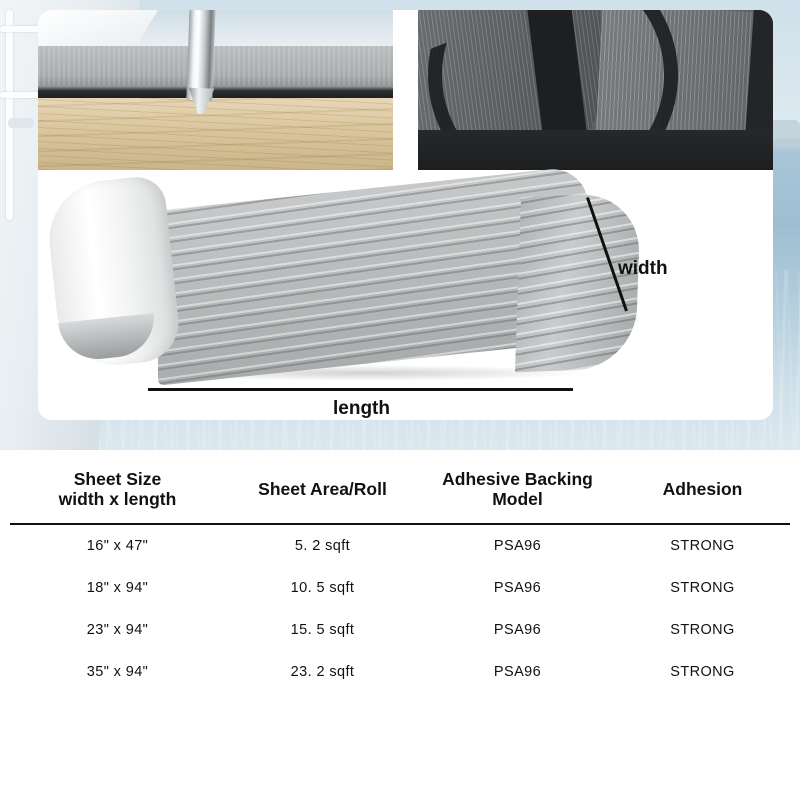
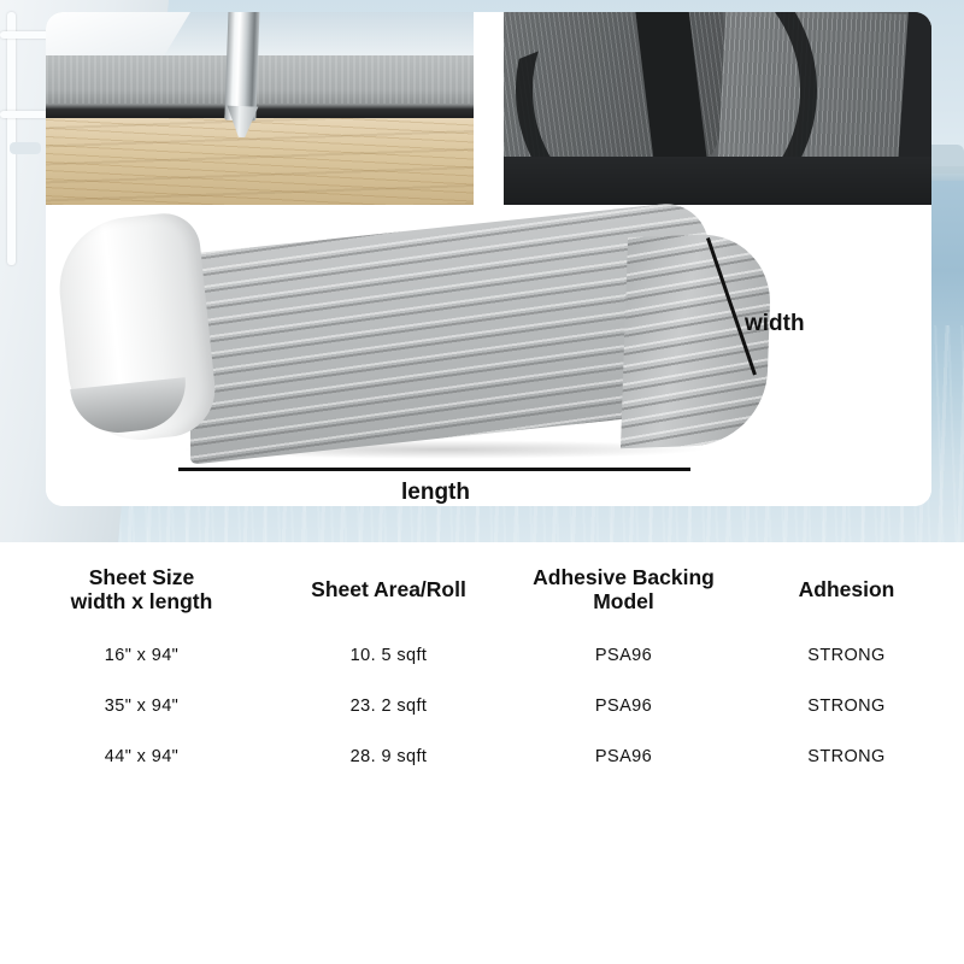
  width
  length
  Sheet Size width x length	Sheet Area/Roll	Adhesive Backing Model	Adhesion
- 16" x 47"	5. 2 sqft	PSA96	STRONG
- 18" x 94"	10. 5 sqft	PSA96	STRONG
+ 16" x 94"	10. 5 sqft	PSA96	STRONG
- 23" x 94"	15. 5 sqft	PSA96	STRONG
  35" x 94"	23. 2 sqft	PSA96	STRONG
+ 44" x 94"	28. 9 sqft	PSA96	STRONG
